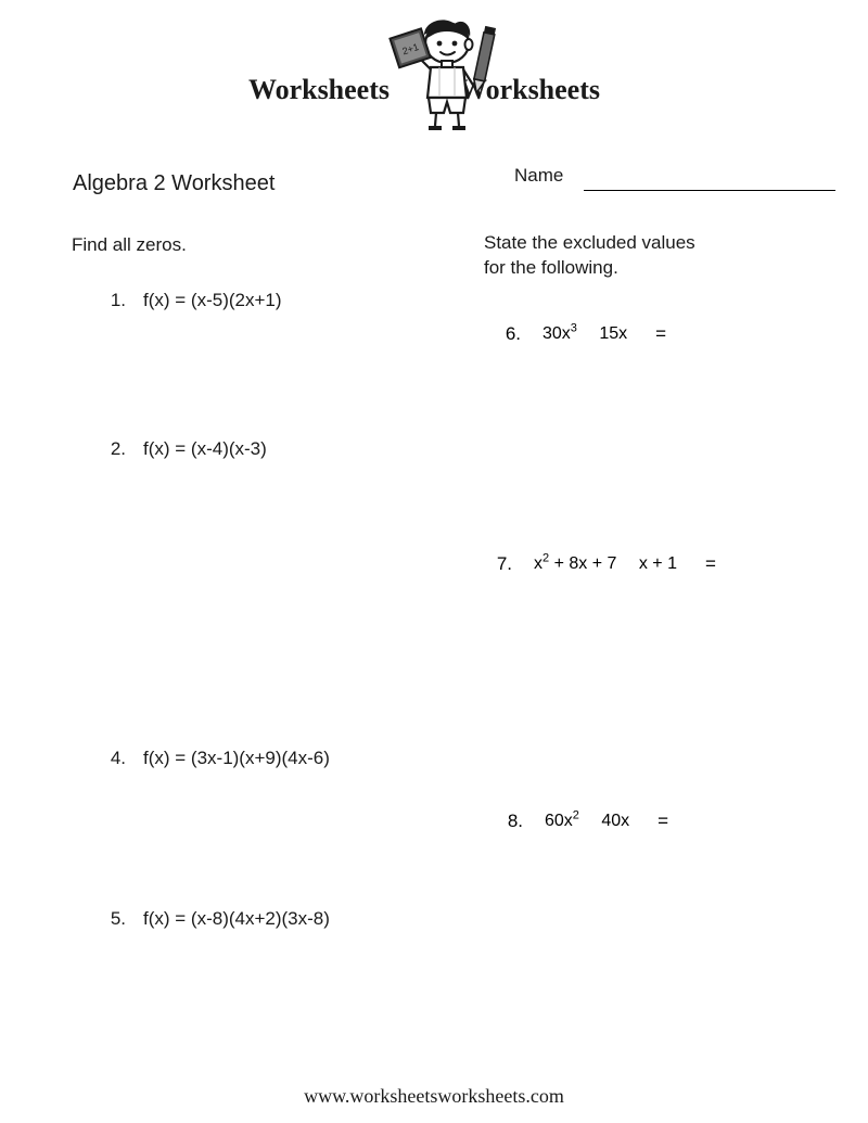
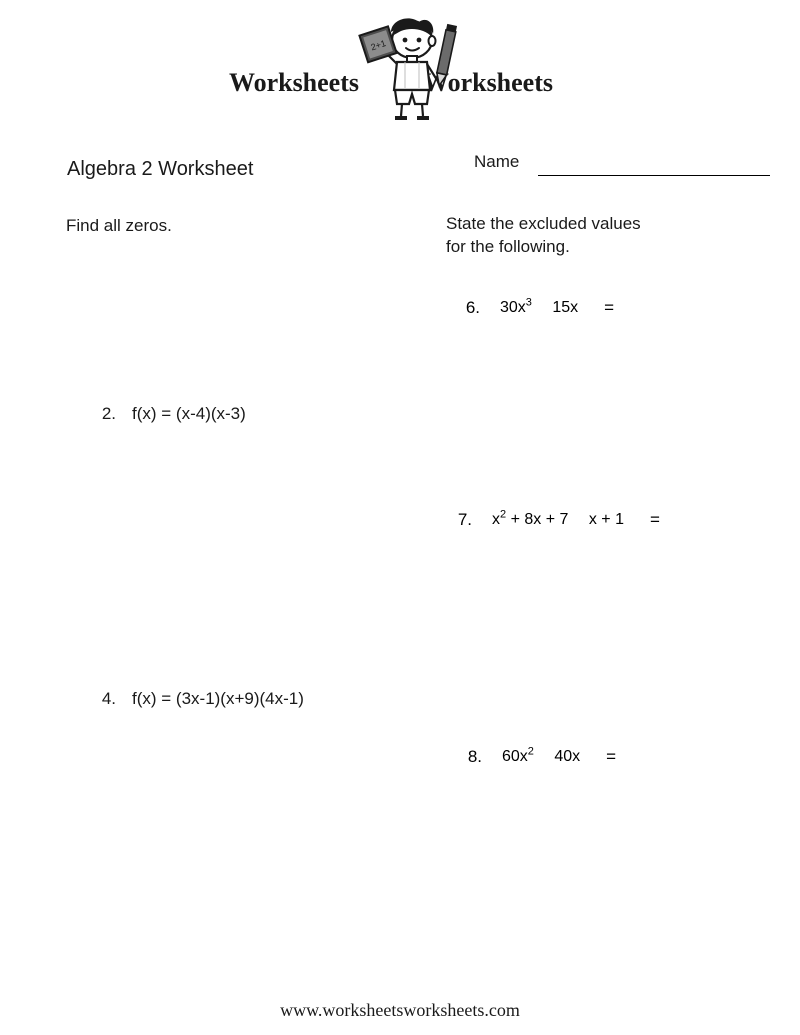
  Worksheets
  Worksheets
  Algebra 2 Worksheet
  Name
  Find all zeros.
- 1.
- f(x) = (x-5)(2x+1)
  2.
  f(x) = (x-4)(x-3)
  4.
- f(x) = (3x-1)(x+9)(4x-6)
+ f(x) = (3x-1)(x+9)(4x-1)
- 5.
- f(x) = (x-8)(4x+2)(3x-8)
  State the excluded values
  for the following.
  6.
  30x3 15x
  =
  7.
  x2 + 8x + 7 x + 1
  =
  8.
  60x2 40x
  =
  www.worksheetsworksheets.com
